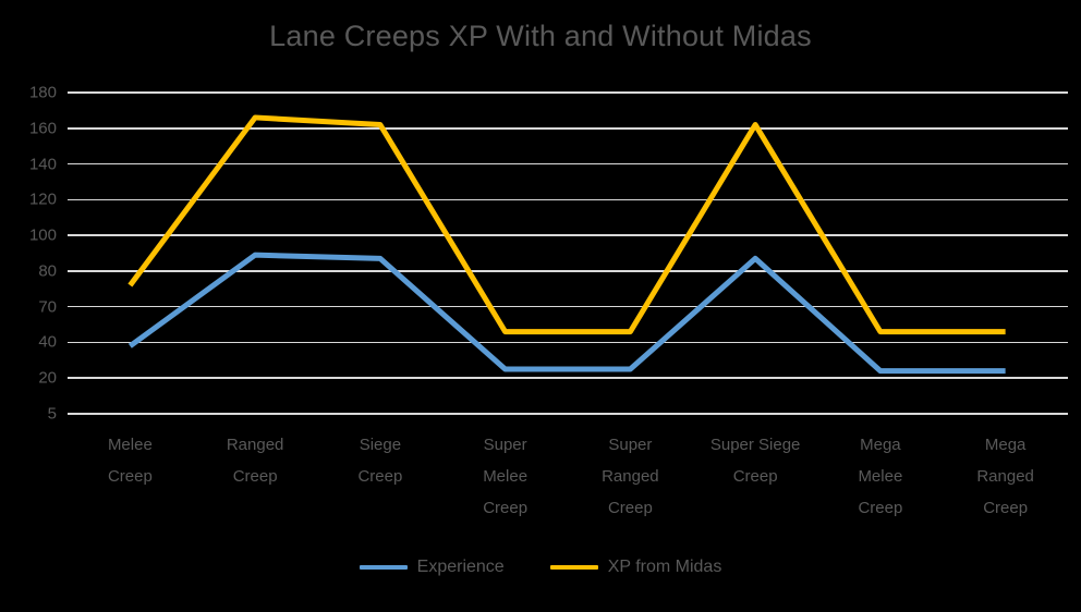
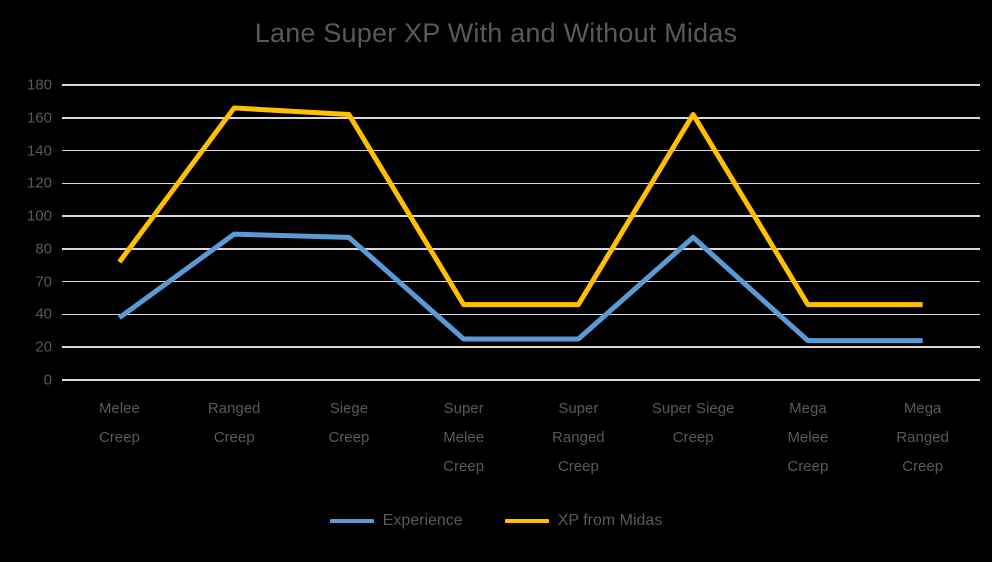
- Lane Creeps XP With and Without Midas
+ Lane Super XP With and Without Midas
  180
  160
  140
  120
  100
  80
  70
  40
  20
- 5
+ 0
  Melee
  Creep
  Ranged
  Creep
  Siege
  Creep
  Super
  Melee
  Creep
  Super
  Ranged
  Creep
  Super Siege
  Creep
  Mega
  Melee
  Creep
  Mega
  Ranged
  Creep
  Experience
  XP from Midas
